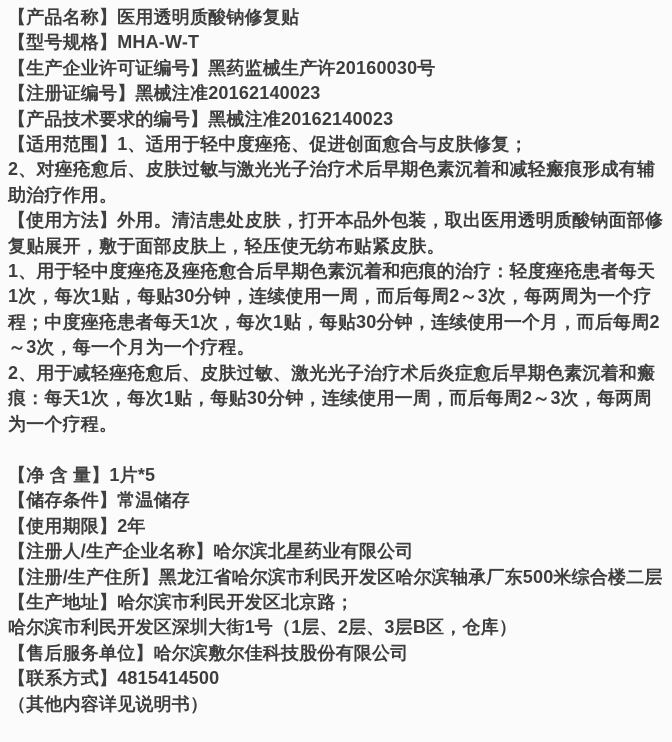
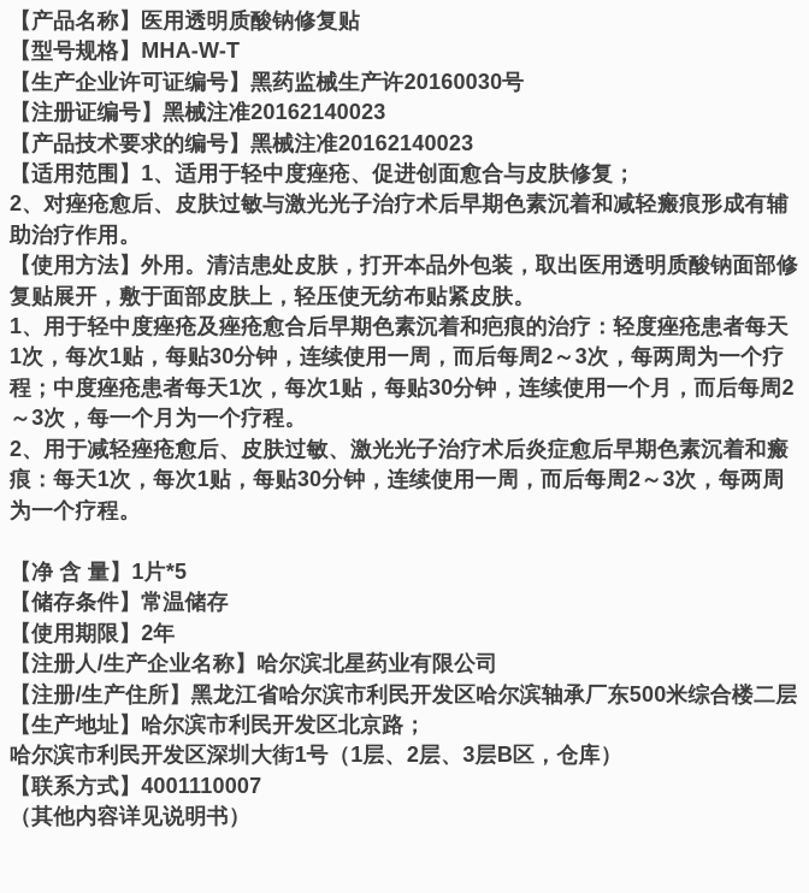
  【产品名称】医用透明质酸钠修复贴
  【型号规格】MHA-W-T
  【生产企业许可证编号】黑药监械生产许20160030号
  【注册证编号】黑械注准20162140023
  【产品技术要求的编号】黑械注准20162140023
  【适用范围】1、适用于轻中度痤疮、促进创面愈合与皮肤修复；
  2、对痤疮愈后、皮肤过敏与激光光子治疗术后早期色素沉着和减轻瘢痕形成有辅助治疗作用。
  【使用方法】外用。清洁患处皮肤，打开本品外包装，取出医用透明质酸钠面部修复贴展开，敷于面部皮肤上，轻压使无纺布贴紧皮肤。
  1、用于轻中度痤疮及痤疮愈合后早期色素沉着和疤痕的治疗：轻度痤疮患者每天1次，每次1贴，每贴30分钟，连续使用一周，而后每周2～3次，每两周为一个疗程；中度痤疮患者每天1次，每次1贴，每贴30分钟，连续使用一个月，而后每周2～3次，每一个月为一个疗程。
  2、用于减轻痤疮愈后、皮肤过敏、激光光子治疗术后炎症愈后早期色素沉着和瘢痕：每天1次，每次1贴，每贴30分钟，连续使用一周，而后每周2～3次，每两周为一个疗程。
  【净 含 量】1片*5
  【储存条件】常温储存
  【使用期限】2年
  【注册人/生产企业名称】哈尔滨北星药业有限公司
  【注册/生产住所】黑龙江省哈尔滨市利民开发区哈尔滨轴承厂东500米综合楼二层
  【生产地址】哈尔滨市利民开发区北京路；
  哈尔滨市利民开发区深圳大街1号（1层、2层、3层B区，仓库）
- 【售后服务单位】哈尔滨敷尔佳科技股份有限公司
- 【联系方式】4815414500
+ 【联系方式】4001110007
  （其他内容详见说明书）
